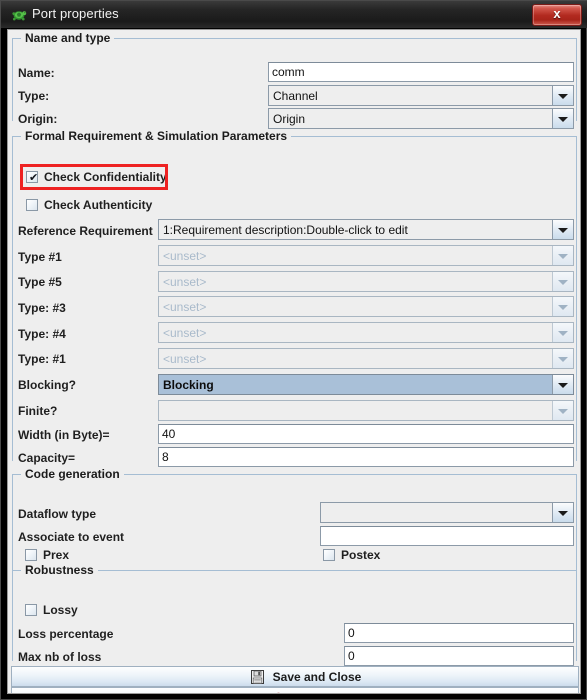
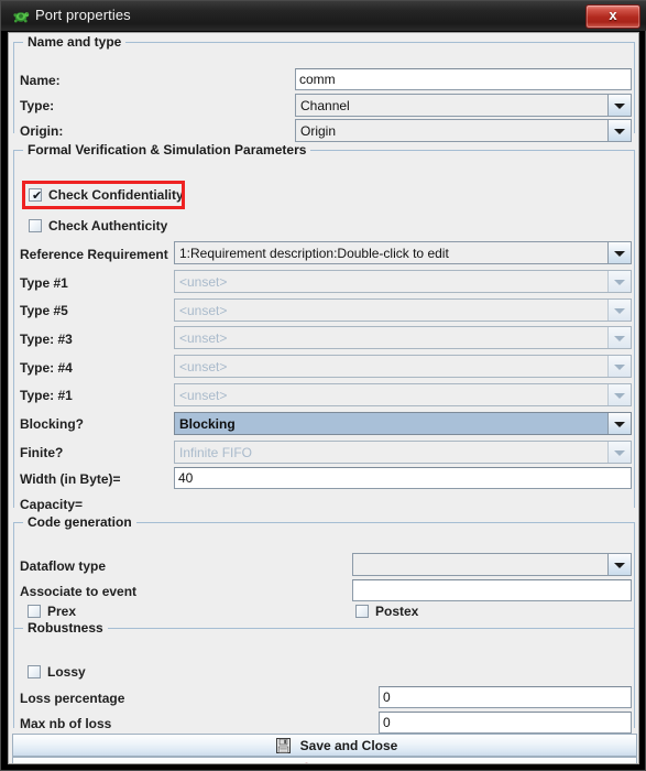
  Port properties
  x
  Name and type
  Name:
  comm
  Type:
  Channel
  Origin:
  Origin
- Formal Requirement & Simulation Parameters
+ Formal Verification & Simulation Parameters
  ✔
  Check Confidentiality
  Check Authenticity
  Reference Requirement
  1:Requirement description:Double-click to edit
  Type #1
  <unset>
  Type #5
  <unset>
  Type: #3
  <unset>
  Type: #4
  <unset>
  Type: #1
  <unset>
  Blocking?
  Blocking
  Finite?
+ Infinite FIFO
  Width (in Byte)=
  40
  Capacity=
- 8
  Code generation
  Dataflow type
  Associate to event
  Prex
  Postex
  Robustness
  Lossy
  Loss percentage
  0
  Max nb of loss
  0
  Save and Close
